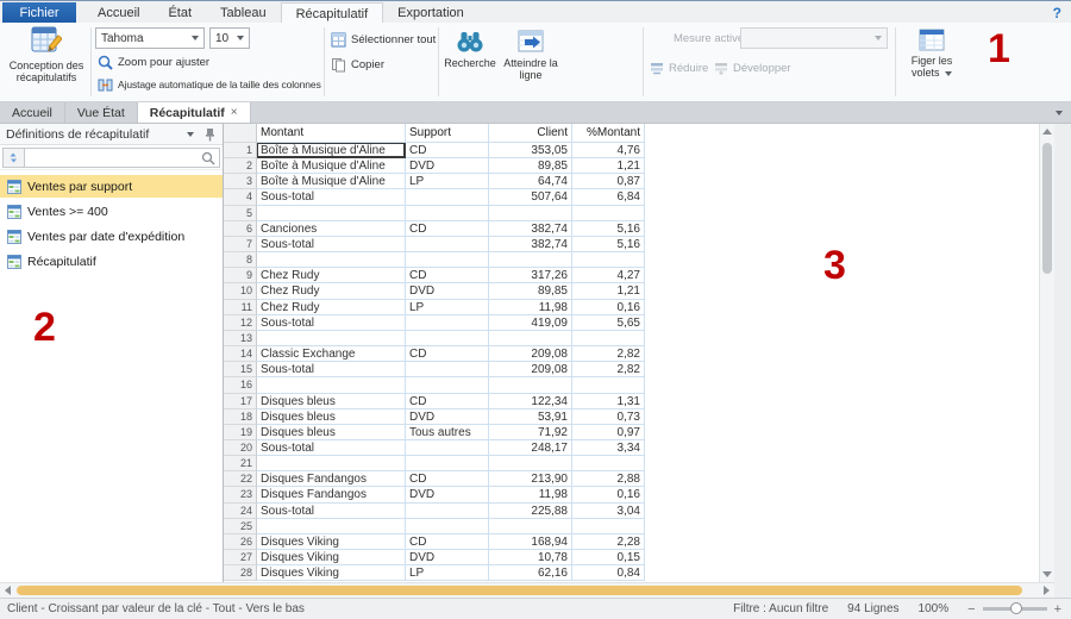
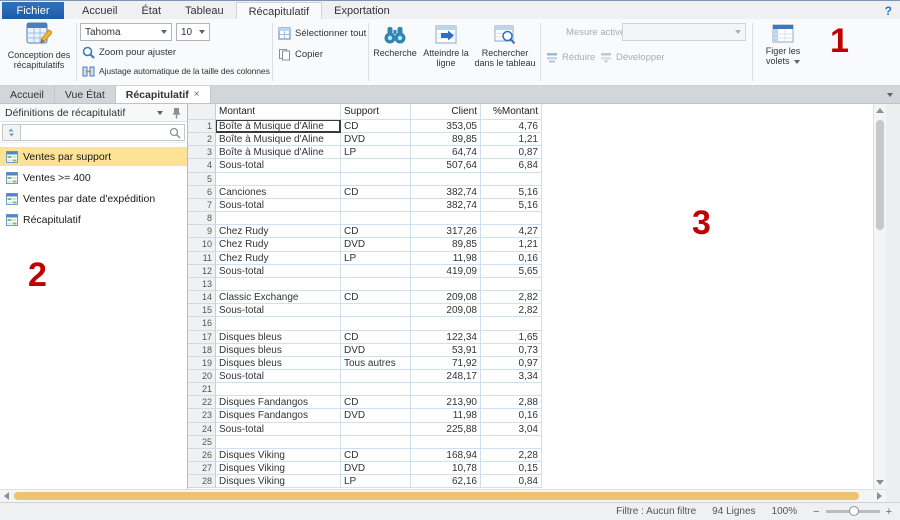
  Fichier
  Accueil
  État
  Tableau
  Récapitulatif
  Exportation
  ?
  Conception des récapitulatifs
  Tahoma
  10
  Zoom pour ajuster
  Ajustage automatique de la taille des colonnes
  Sélectionner tout
  Copier
  Recherche
  Atteindre la ligne
+ Rechercher dans le tableau
  Mesure activ
  Réduire
  Développer
  Figer les volets
  Accueil
  Vue État
  Récapitulatif
  ×
  Définitions de récapitulatif
  Ventes par support
  Ventes >= 400
  Ventes par date d'expédition
  Récapitulatif
  Montant
  Support
  Client
  %Montant
  1
  Boîte à Musique d'Aline
  CD
  353,05
  4,76
  2
  Boîte à Musique d'Aline
  DVD
  89,85
  1,21
  3
  Boîte à Musique d'Aline
  LP
  64,74
  0,87
  4
  Sous-total
  507,64
  6,84
  5
  6
  Canciones
  CD
  382,74
  5,16
  7
  Sous-total
  382,74
  5,16
  8
  9
  Chez Rudy
  CD
  317,26
  4,27
  10
  Chez Rudy
  DVD
  89,85
  1,21
  11
  Chez Rudy
  LP
  11,98
  0,16
  12
  Sous-total
  419,09
  5,65
  13
  14
  Classic Exchange
  CD
  209,08
  2,82
  15
  Sous-total
  209,08
  2,82
  16
  17
  Disques bleus
  CD
  122,34
- 1,31
+ 1,65
  18
  Disques bleus
  DVD
  53,91
  0,73
  19
  Disques bleus
  Tous autres
  71,92
  0,97
  20
  Sous-total
  248,17
  3,34
  21
  22
  Disques Fandangos
  CD
  213,90
  2,88
  23
  Disques Fandangos
  DVD
  11,98
  0,16
  24
  Sous-total
  225,88
  3,04
  25
  26
  Disques Viking
  CD
  168,94
  2,28
  27
  Disques Viking
  DVD
  10,78
  0,15
  28
  Disques Viking
  LP
  62,16
  0,84
- Client - Croissant par valeur de la clé - Tout - Vers le bas
  Filtre : Aucun filtre
  94 Lignes
  100%
  −
  +
  1
  2
  3
